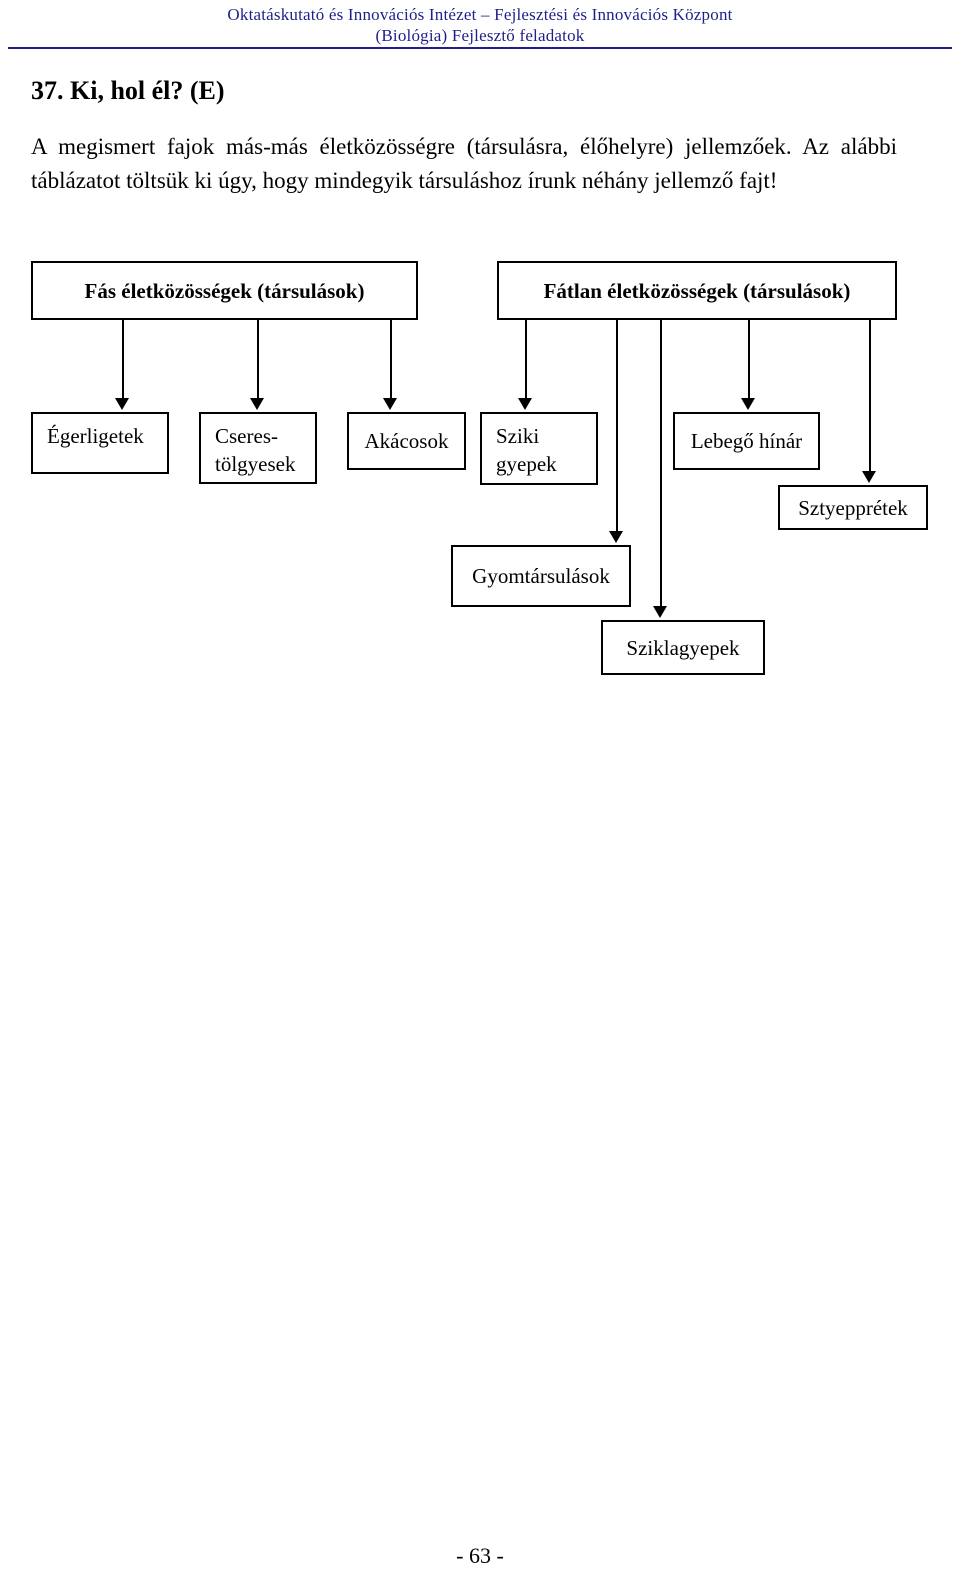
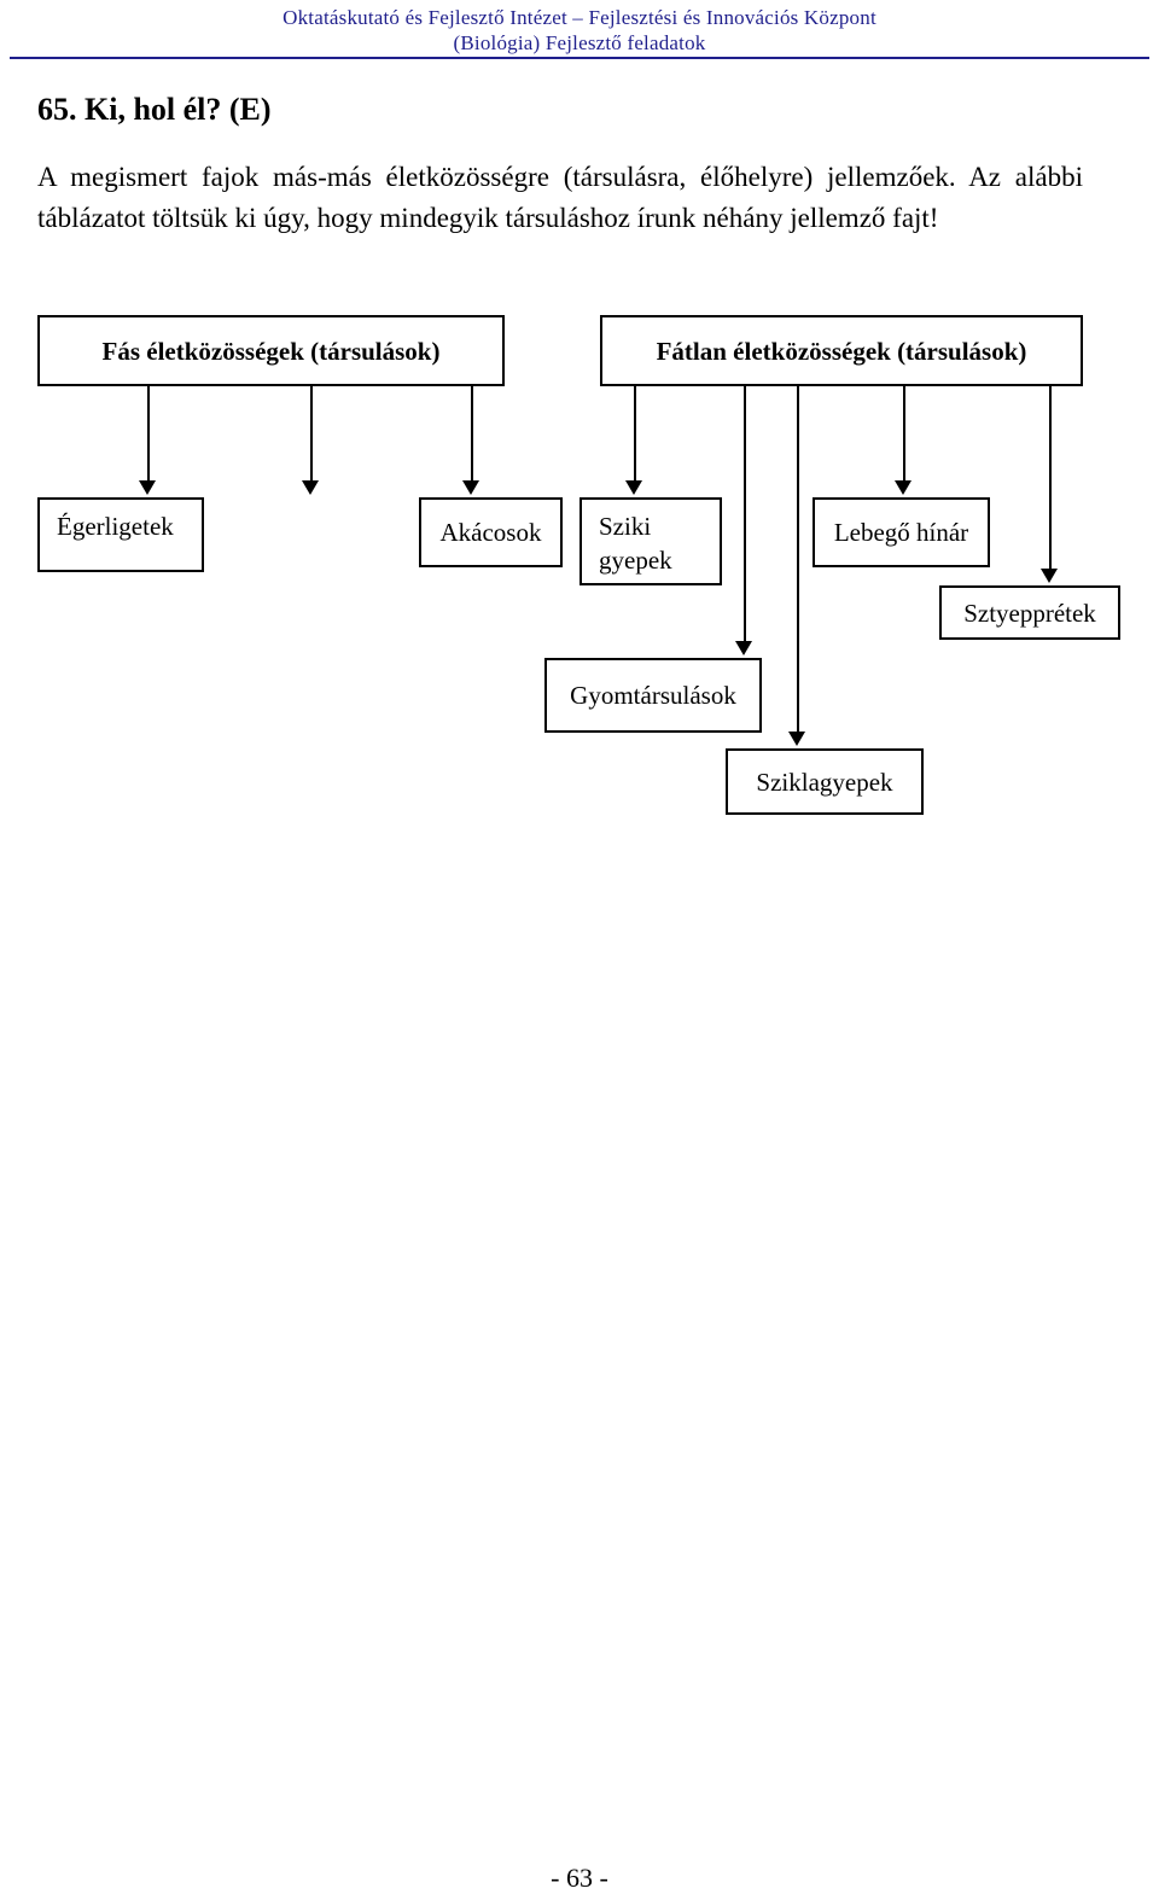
- Oktatáskutató és Innovációs Intézet – Fejlesztési és Innovációs Központ
+ Oktatáskutató és Fejlesztő Intézet – Fejlesztési és Innovációs Központ
  (Biológia) Fejlesztő feladatok
- 37. Ki, hol él? (E)
+ 65. Ki, hol él? (E)
  A megismert fajok más-más életközösségre (társulásra, élőhelyre) jellemzőek. Az alábbi táblázatot töltsük ki úgy, hogy mindegyik társuláshoz írunk néhány jellemző fajt!
  Fás életközösségek (társulások)
  Fátlan életközösségek (társulások)
  Égerligetek
- Cseres-
- tölgyesek
  Akácosok
  Sziki
  gyepek
  Lebegő hínár
  Sztyepprétek
  Gyomtársulások
  Sziklagyepek
  - 63 -
